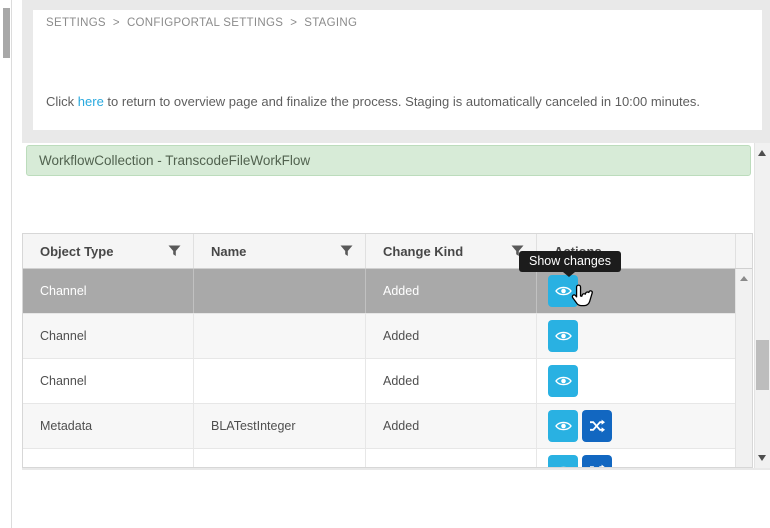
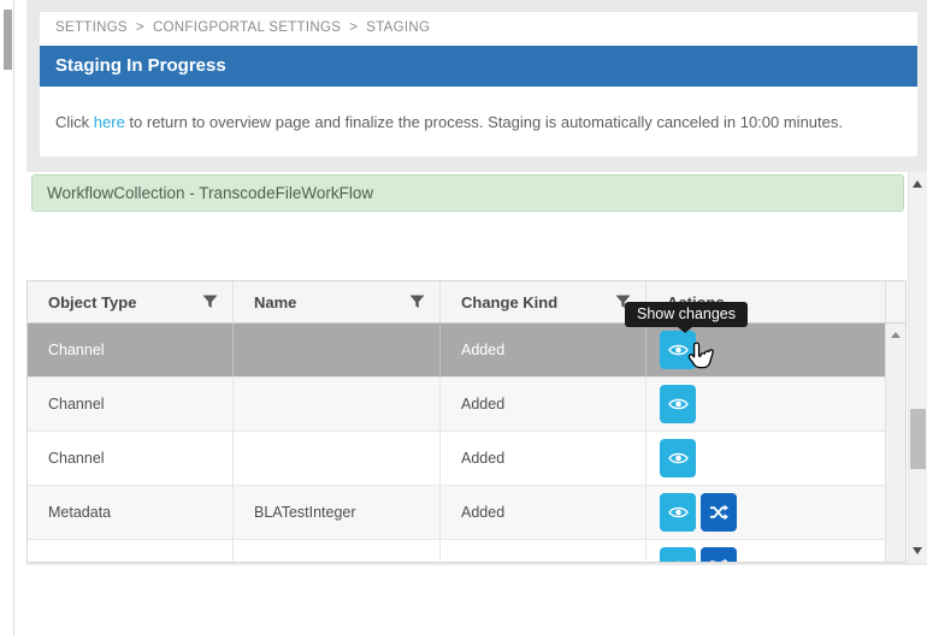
  SETTINGS
  >
  CONFIGPORTAL SETTINGS
  >
  STAGING
+ Staging In Progress
  Click here to return to overview page and finalize the process. Staging is automatically canceled in 10:00 minutes.
  WorkflowCollection - TranscodeFileWorkFlow
  Object Type
  Name
  Change Kind
  Channel
  Added
  Channel
  Added
  Channel
  Added
  Metadata
  BLATestInteger
  Added
  Show changes
